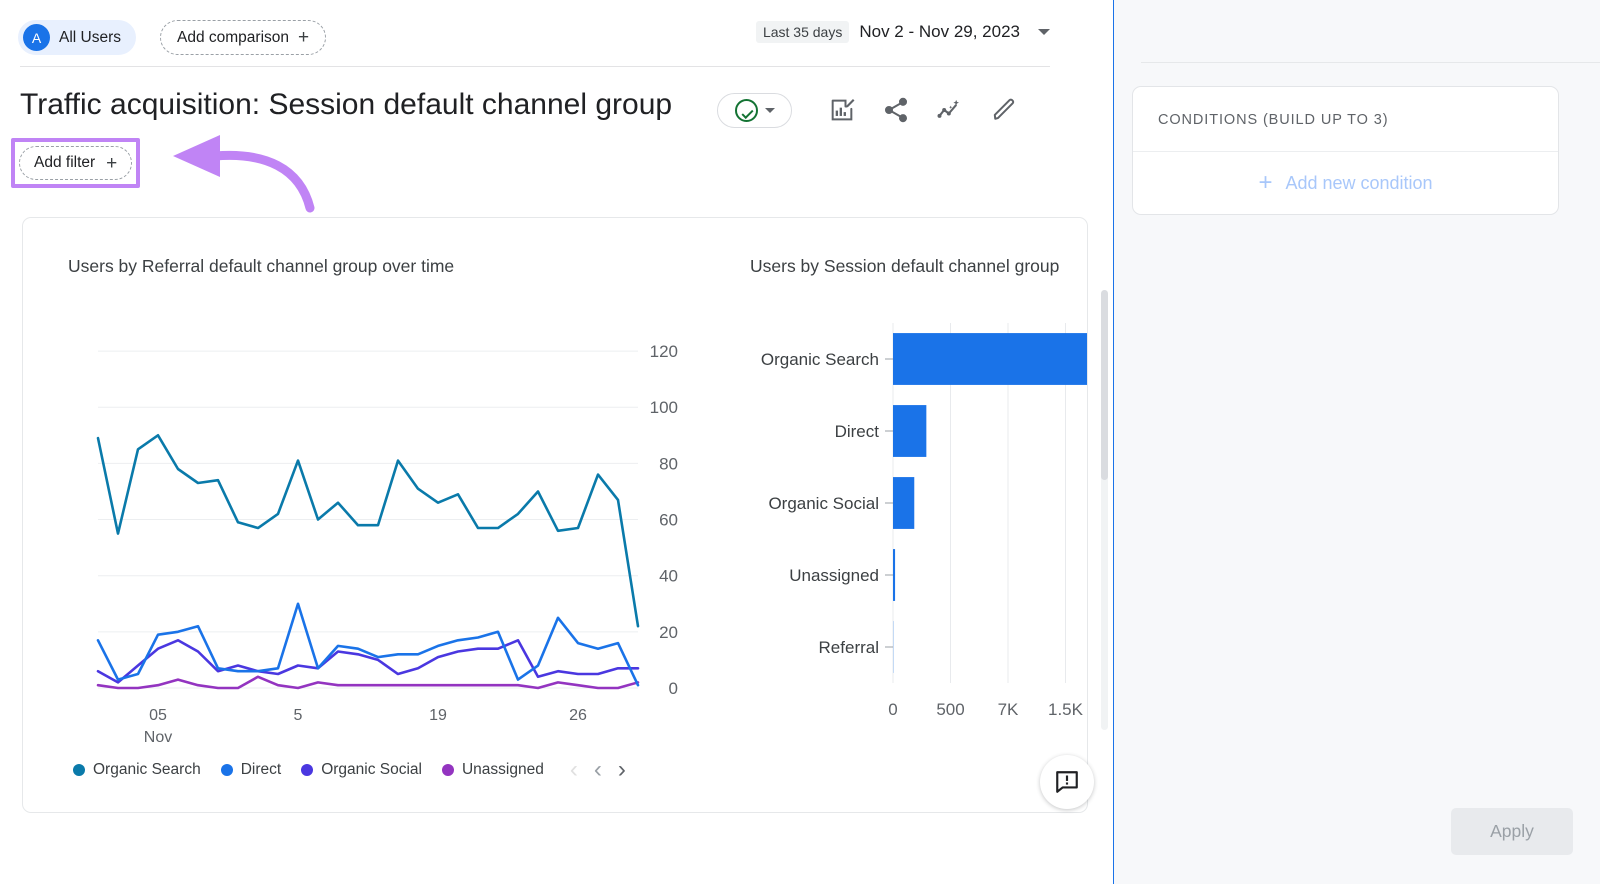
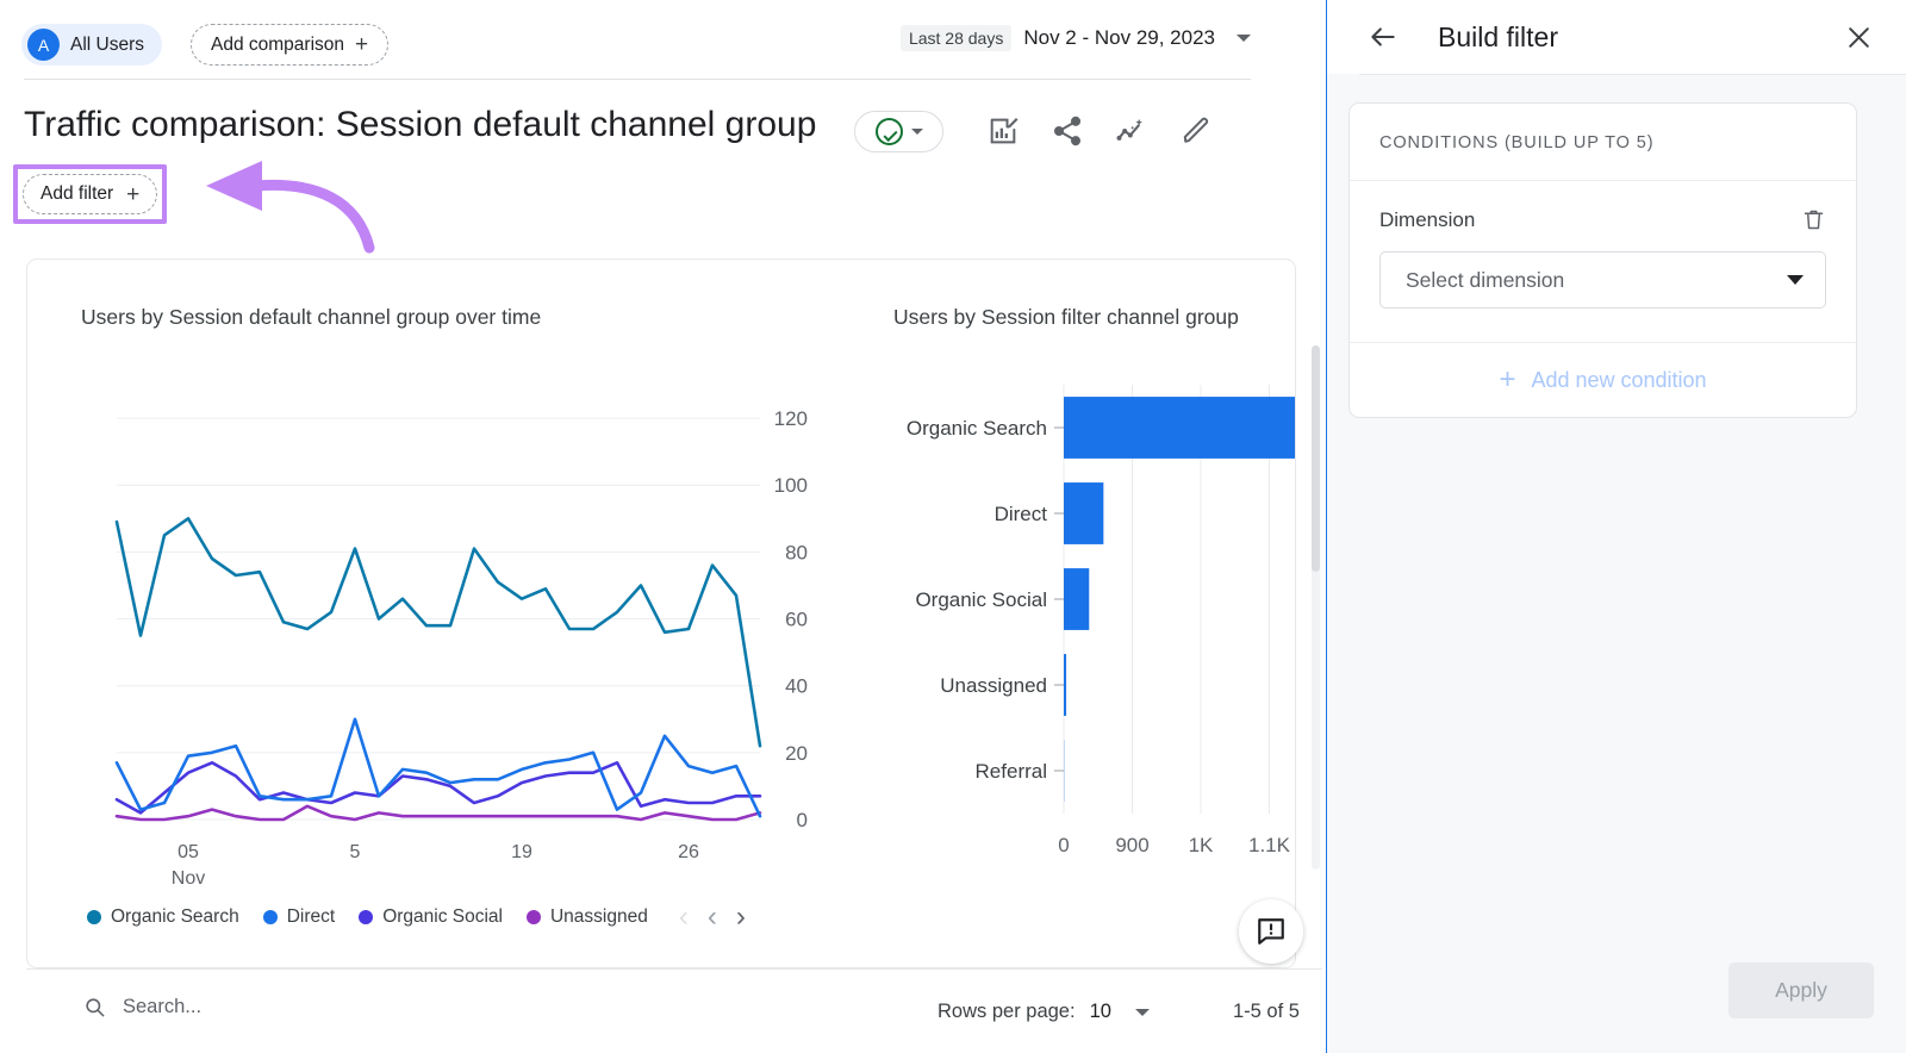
  A
  All Users
  Add comparison
  +
- Last 35 days
+ Last 28 days
  Nov 2 - Nov 29, 2023
- Traffic acquisition: Session default channel group
+ Traffic comparison: Session default channel group
  Add filter
  +
- Users by Referral default channel group over time
+ Users by Session default channel group over time
- Users by Session default channel group
+ Users by Session filter channel group
  0
  20
  40
  60
  80
  100
  120
  05
  Nov
  5
  19
  26
  Organic Search
  Direct
  Organic Social
  Unassigned
  Referral
  0
- 500
+ 900
- 7K
+ 1K
- 1.5K
+ 1.1K
  Organic Search
  Direct
  Organic Social
  Unassigned
  ‹
  ‹
  ›
+ Search...
+ Rows per page:
+ 10
+ 1-5 of 5
+ Build filter
- CONDITIONS (BUILD UP TO 3)
+ CONDITIONS (BUILD UP TO 5)
+ Dimension
+ Select dimension
  +
  Add new condition
  Apply
